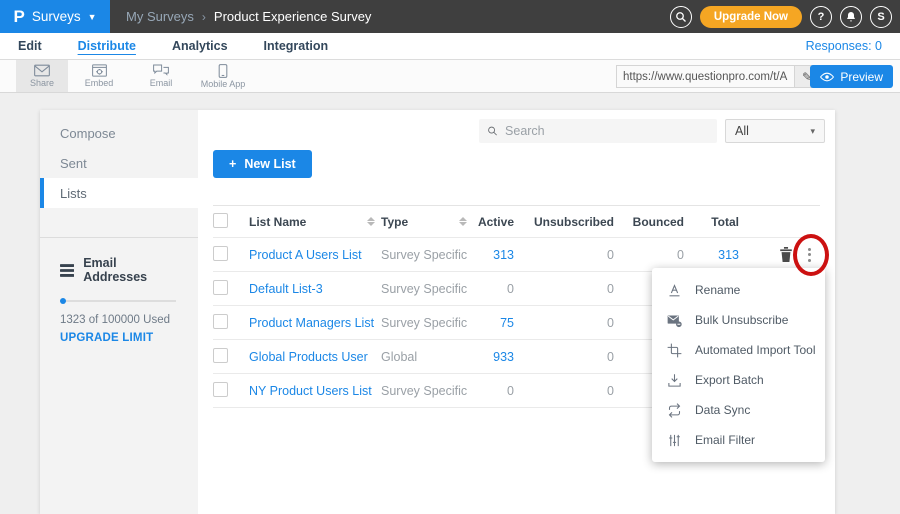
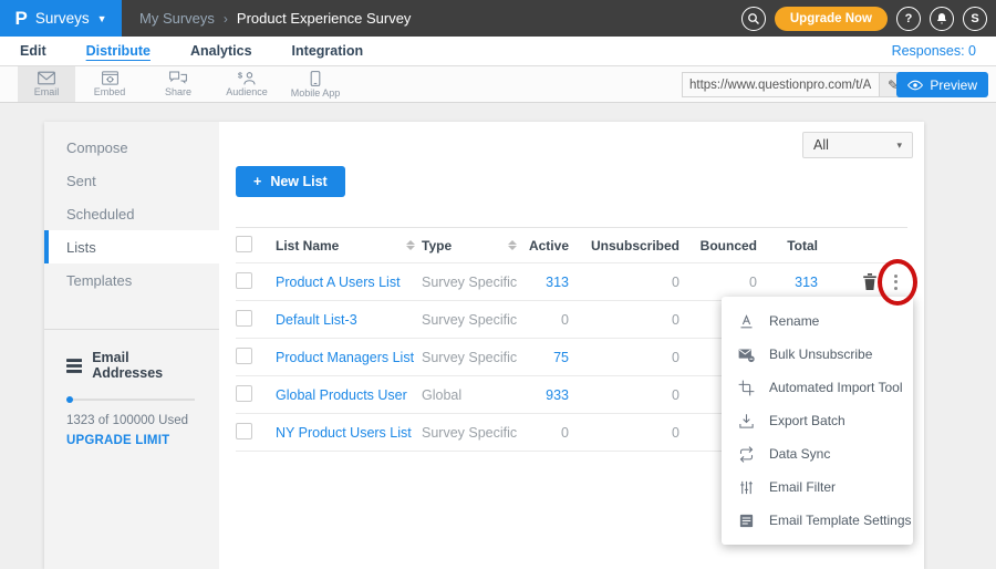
  P
  Surveys
  ▼
  My Surveys
  ›
  Product Experience Survey
  Upgrade Now
  ?
  S
  Edit
  Distribute
  Analytics
  Integration
  Responses: 0
- Share
+ Email
  Embed
- Email
+ Share
+ $
+ Audience
  Mobile App
  https://www.questionpro.com/t/A
  ✎
  Preview
  Compose
  Sent
+ Scheduled
  Lists
+ Templates
  Email Addresses
  1323 of 100000 Used
  UPGRADE LIMIT
- Search
  All
  ▾
  +
  New List
  List Name
  Type
  Active
  Unsubscribed
  Bounced
  Total
  Product A Users List
  Survey Specific
  313
  0
  0
  313
  Default List-3
  Survey Specific
  0
  0
  Product Managers List
  Survey Specific
  75
  0
  Global Products User
  Global
  933
  0
  NY Product Users List
  Survey Specific
  0
  0
  Rename
  Bulk Unsubscribe
  Automated Import Tool
  Export Batch
  Data Sync
  Email Filter
+ Email Template Settings
